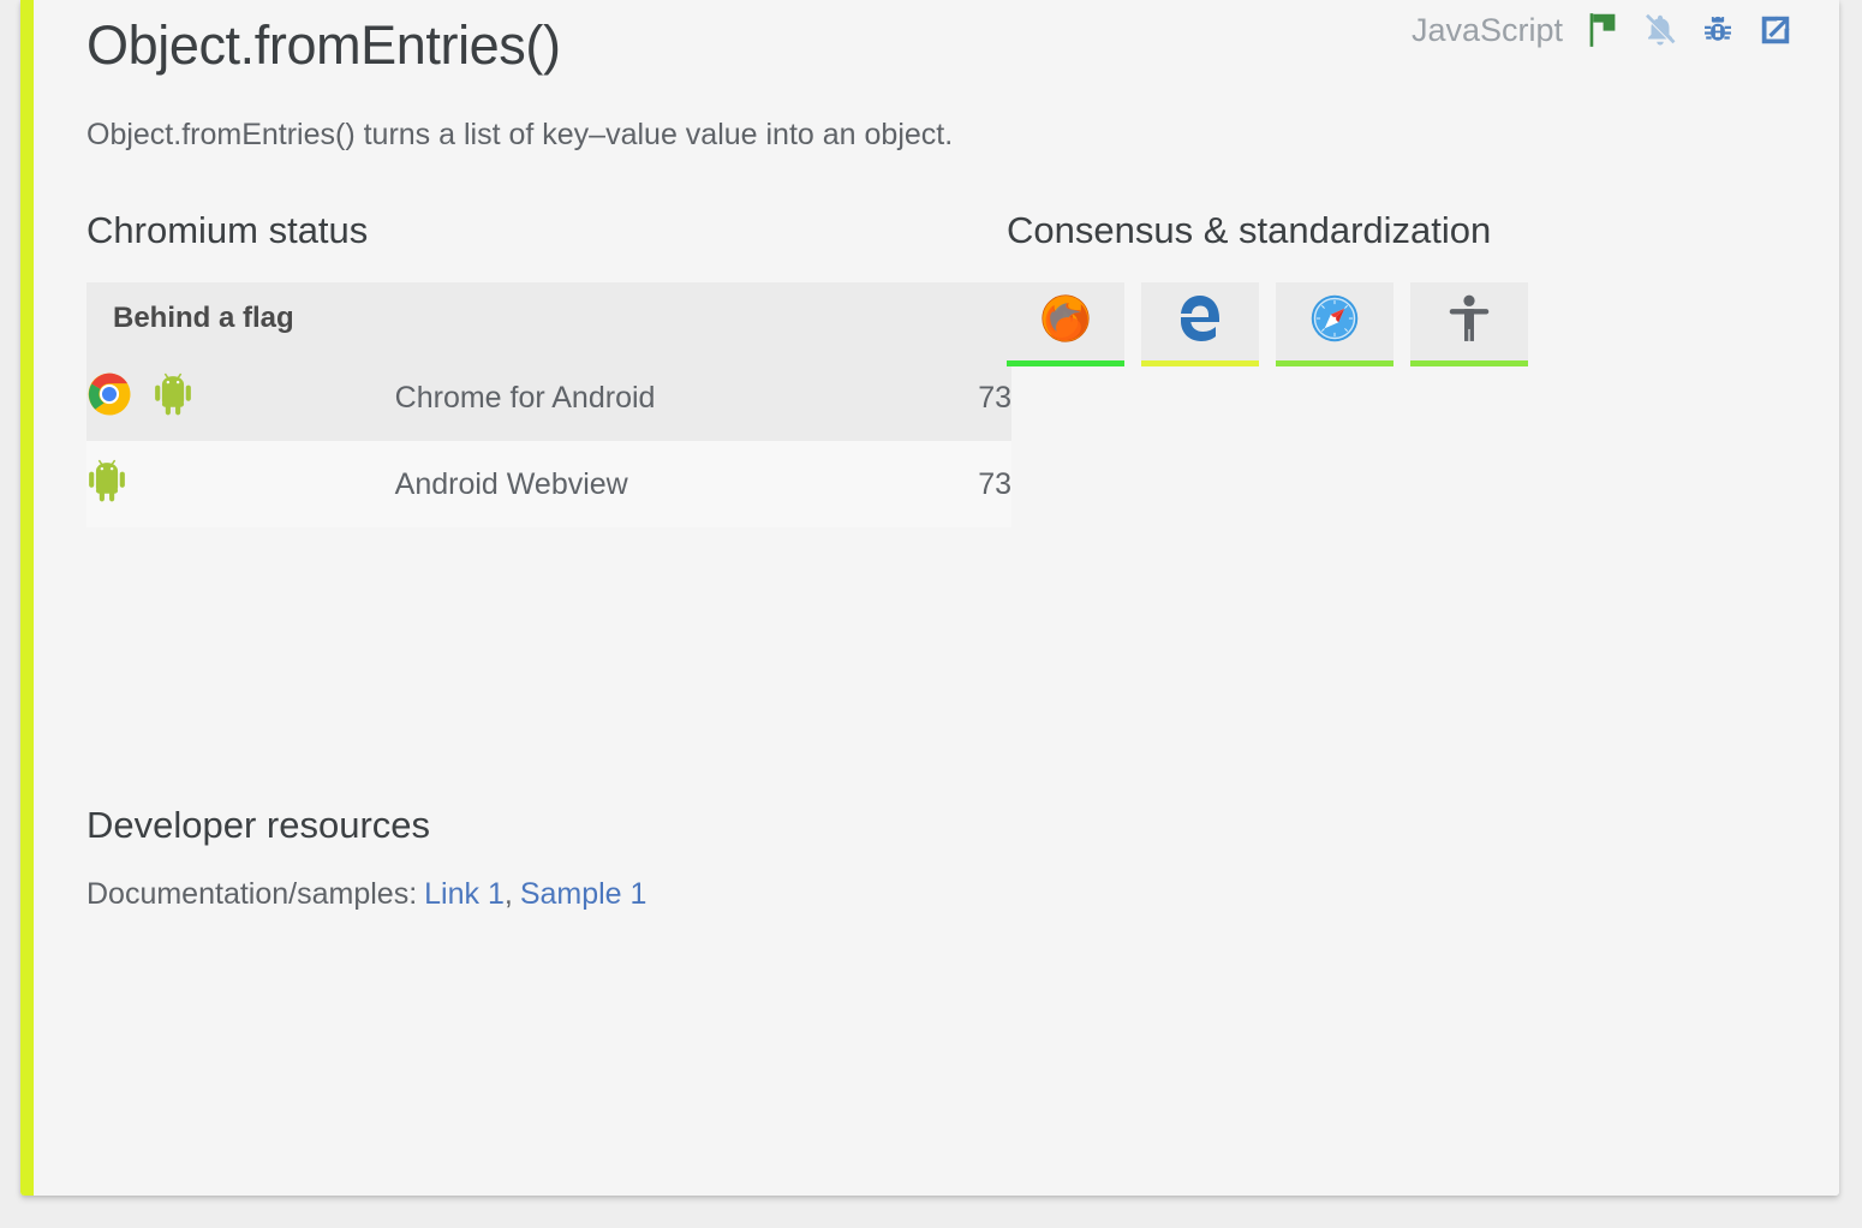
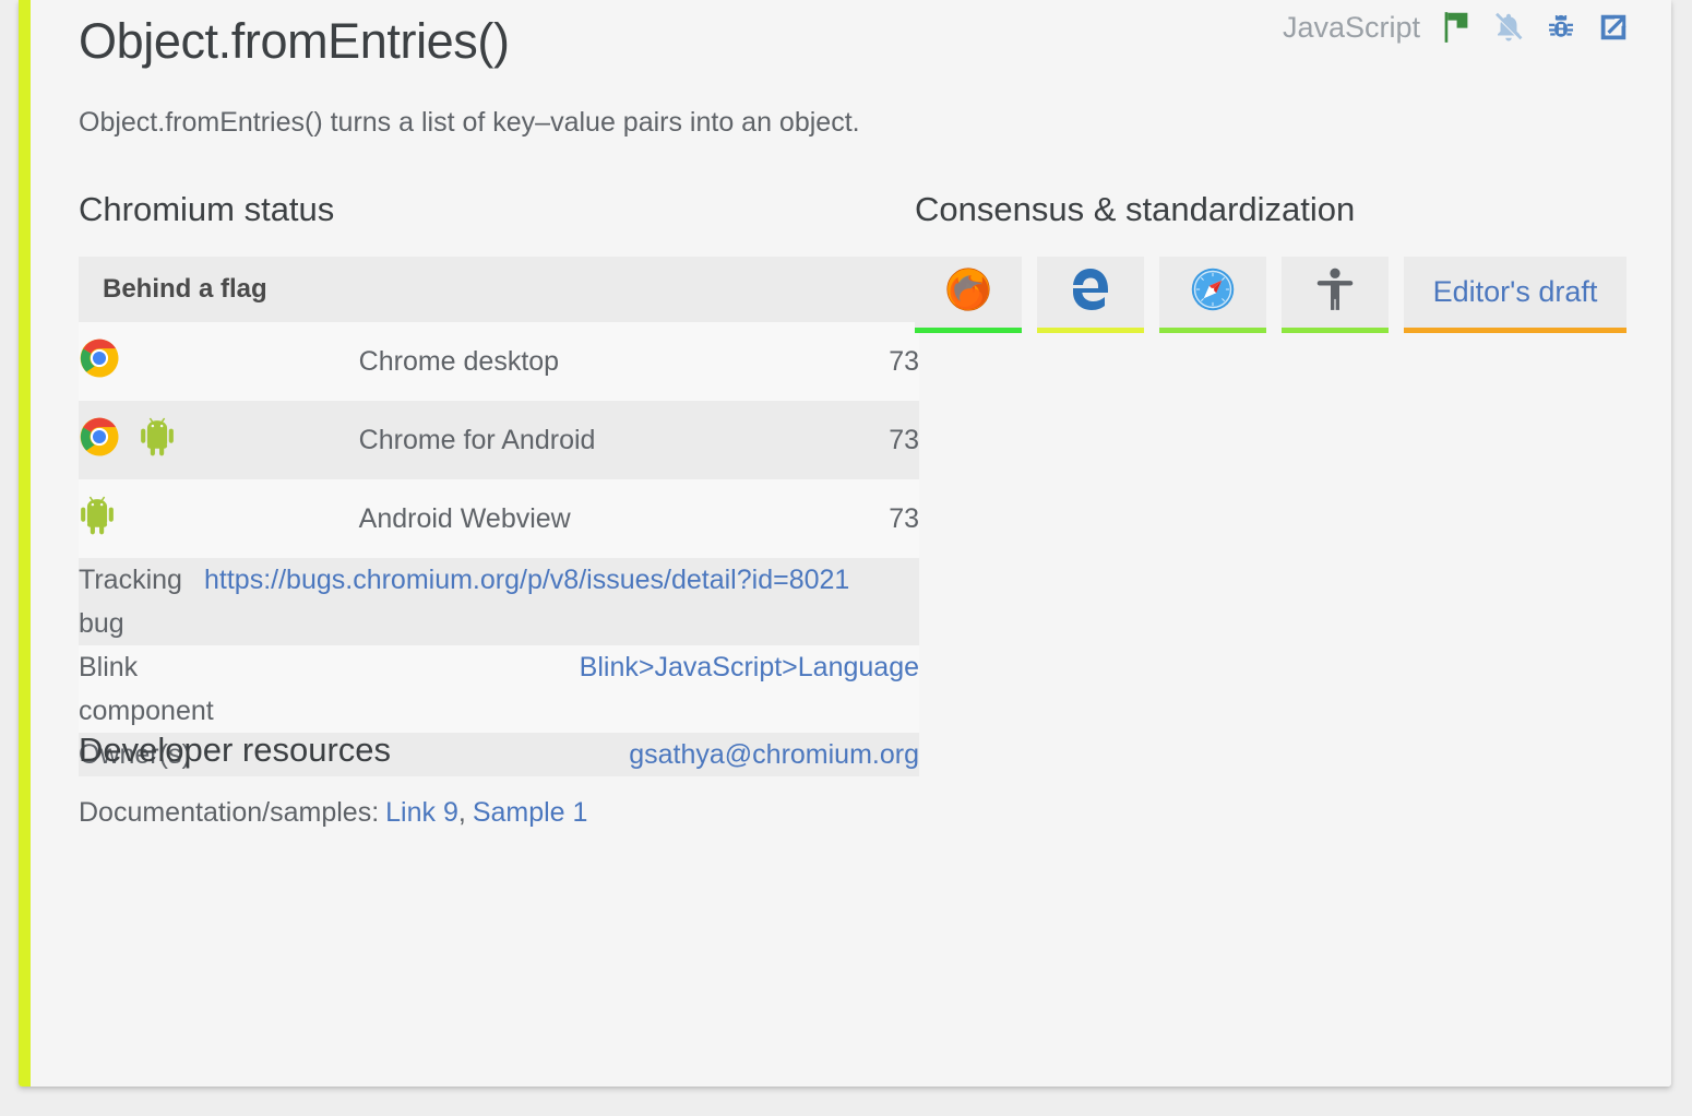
  Object.fromEntries()
  JavaScript
- Object.fromEntries() turns a list of key–value value into an object.
+ Object.fromEntries() turns a list of key–value pairs into an object.
  Chromium status
  Behind a flag
+ 	Chrome desktop	73
  	Chrome for Android	73
  	Android Webview	73
+ Tracking bug	https://bugs.chromium.org/p/v8/issues/detail?id=8021
+ Blink component	Blink>JavaScript>Language
+ Owner(s)	gsathya@chromium.org
  Consensus & standardization
+ Editor's draft
  Developer resources
- Documentation/samples: Link 1, Sample 1
+ Documentation/samples: Link 9, Sample 1
